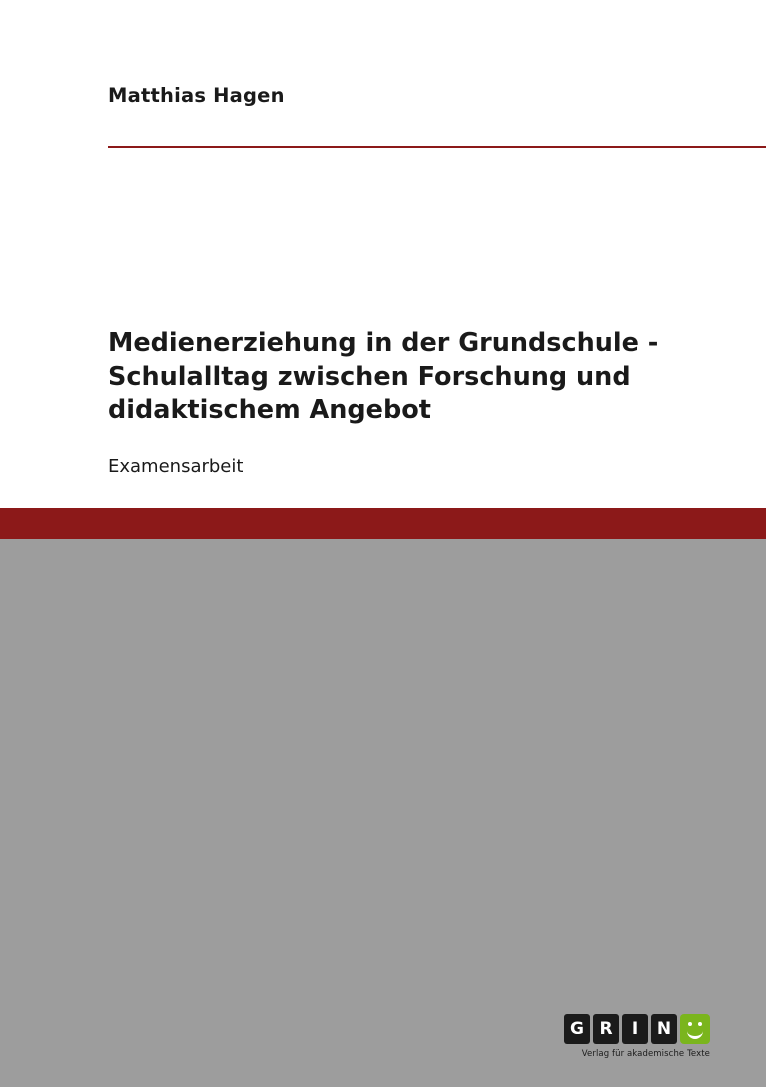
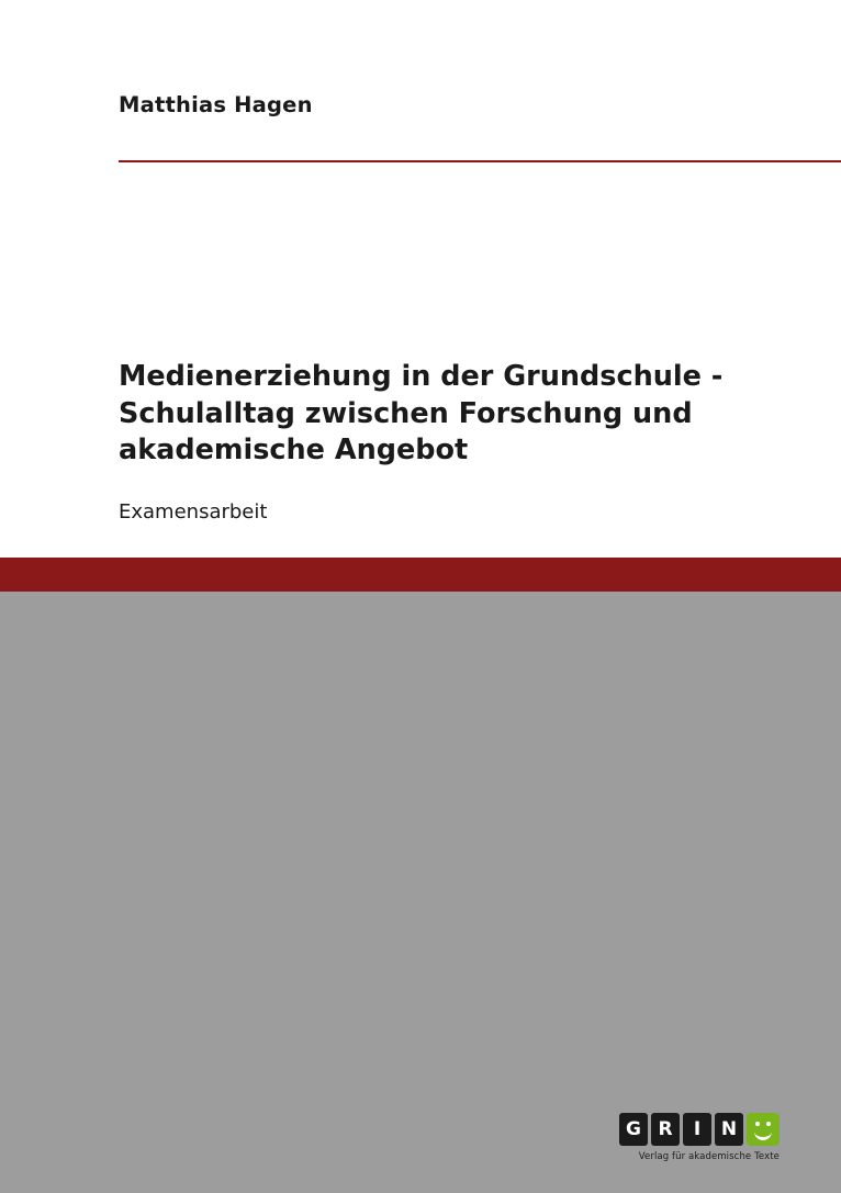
  Matthias Hagen
- Medienerziehung in der Grundschule - Schulalltag zwischen Forschung und didaktischem Angebot
+ Medienerziehung in der Grundschule - Schulalltag zwischen Forschung und akademische Angebot
  Examensarbeit
  G
  R
  I
  N
  Verlag für akademische Texte
